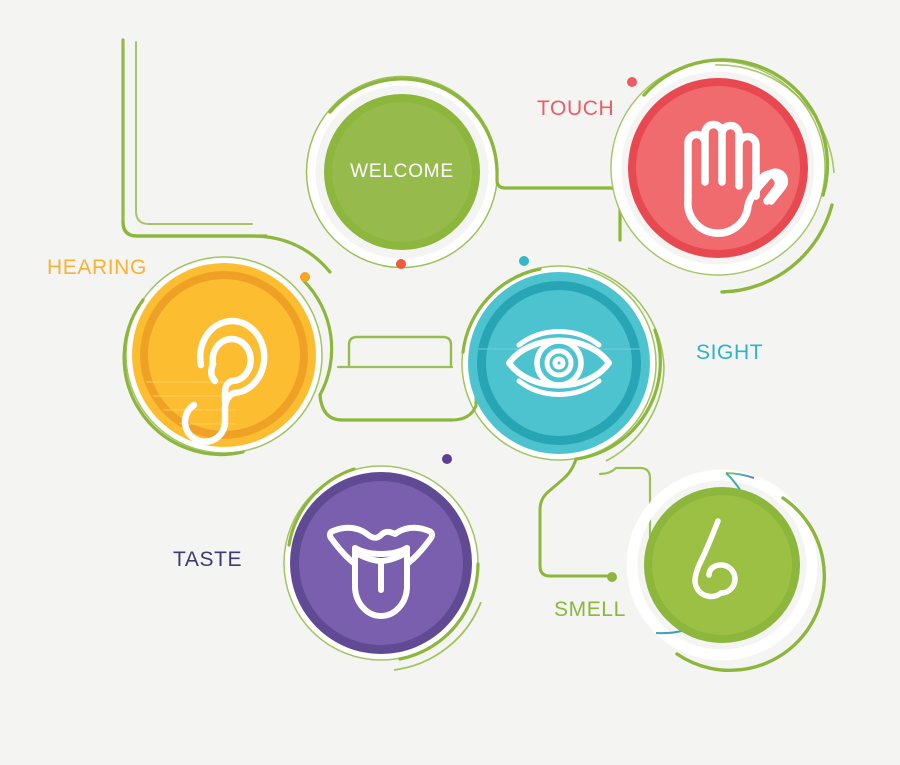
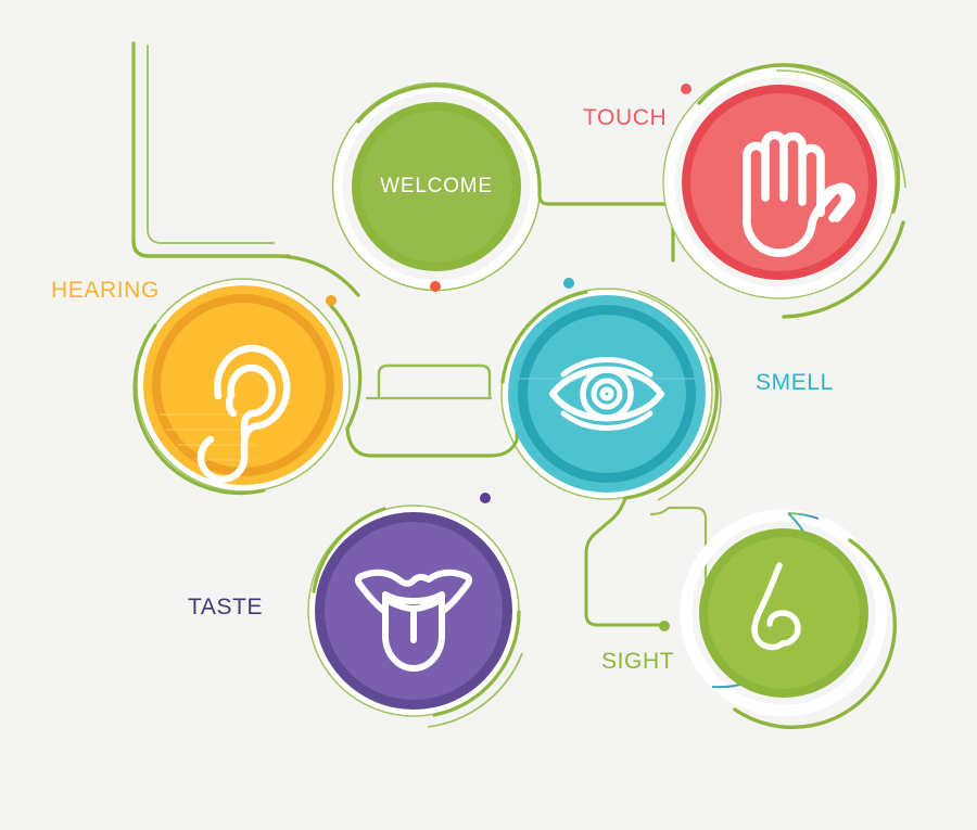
  WELCOME
  TOUCH
  HEARING
- SIGHT
+ SMELL
  TASTE
- SMELL
+ SIGHT
